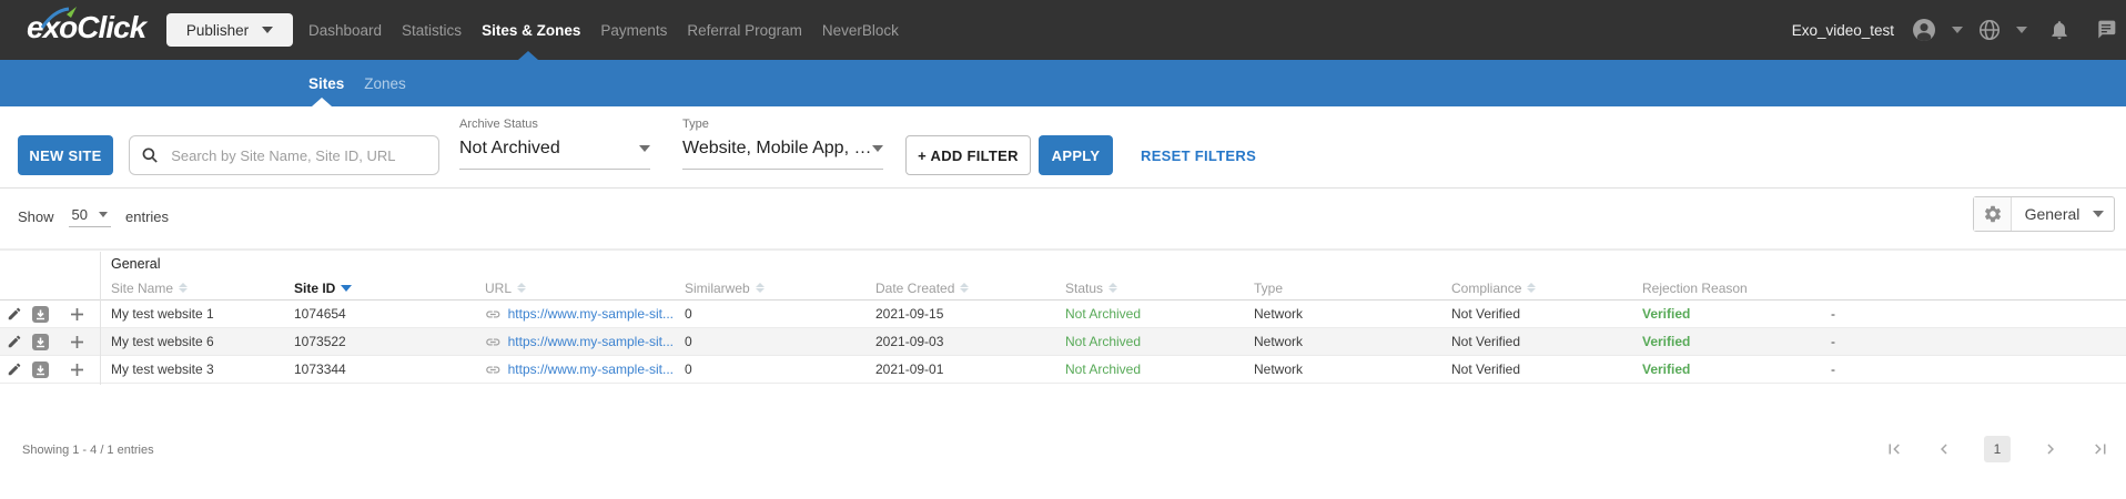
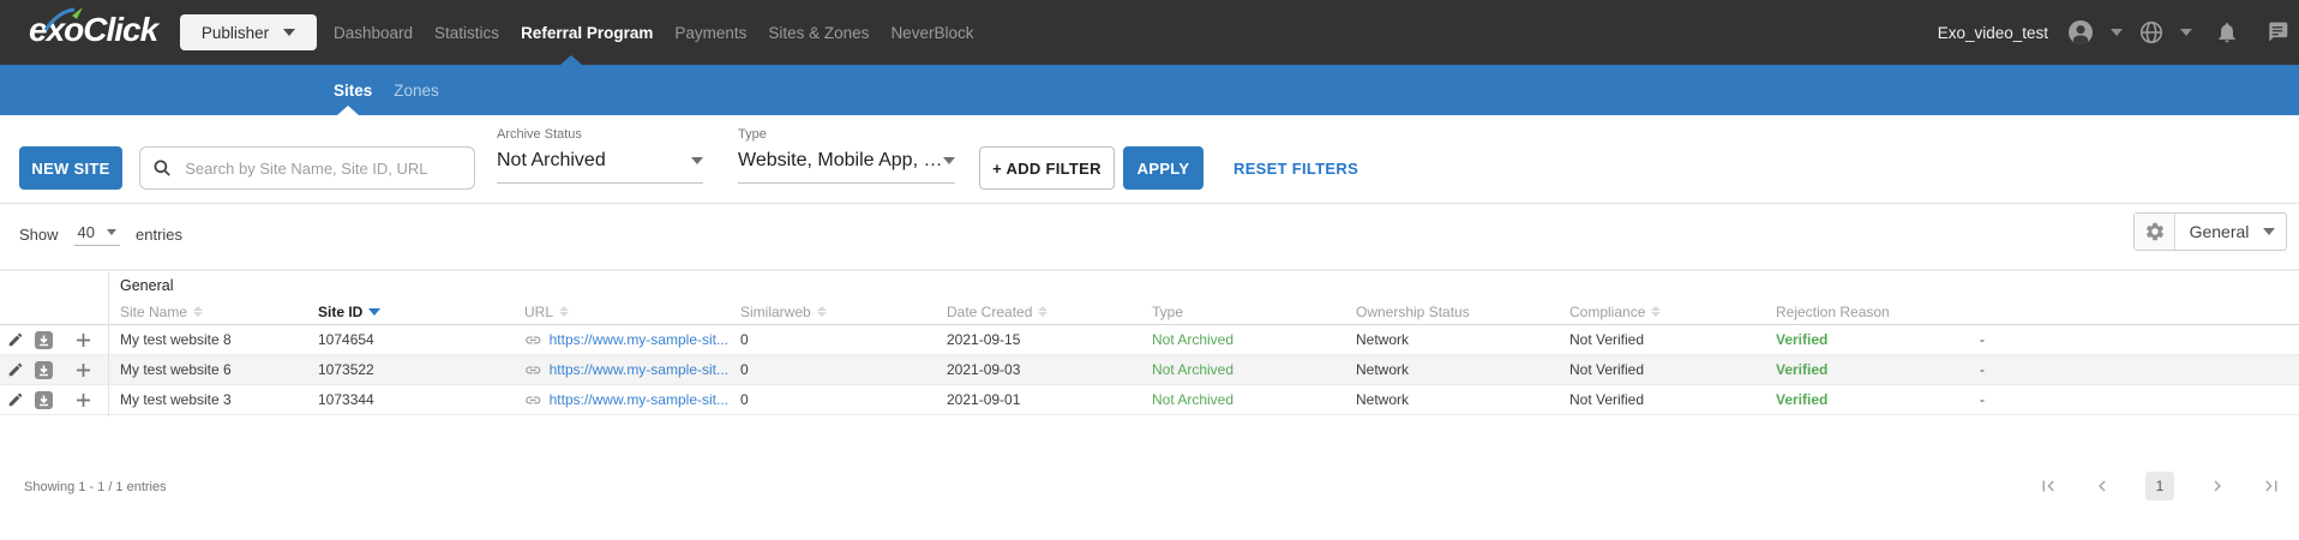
  exoClick
  Publisher
  Dashboard
  Statistics
- Sites & Zones
+ Referral Program
  Payments
- Referral Program
+ Sites & Zones
  NeverBlock
  Exo_video_test
  Sites
  Zones
  NEW SITE
  Search by Site Name, Site ID, URL
  Archive Status
  Not Archived
  Type
  Website, Mobile App, Ne
  + ADD FILTER
  APPLY
  RESET FILTERS
  Show
- 50
+ 40
  entries
  General
  General
  Site Name
  Site ID
  URL
  Similarweb
  Date Created
- Status
  Type
+ Ownership Status
  Compliance
  Rejection Reason
- My test website 1
+ My test website 8
  1074654
  https://www.my-sample-sit...
  0
  2021-09-15
  Not Archived
  Network
  Not Verified
  Verified
  -
  My test website 6
  1073522
  https://www.my-sample-sit...
  0
  2021-09-03
  Not Archived
  Network
  Not Verified
  Verified
  -
  My test website 3
  1073344
  https://www.my-sample-sit...
  0
  2021-09-01
  Not Archived
  Network
  Not Verified
  Verified
  -
- Showing 1 - 4 / 1 entries
+ Showing 1 - 1 / 1 entries
  1
